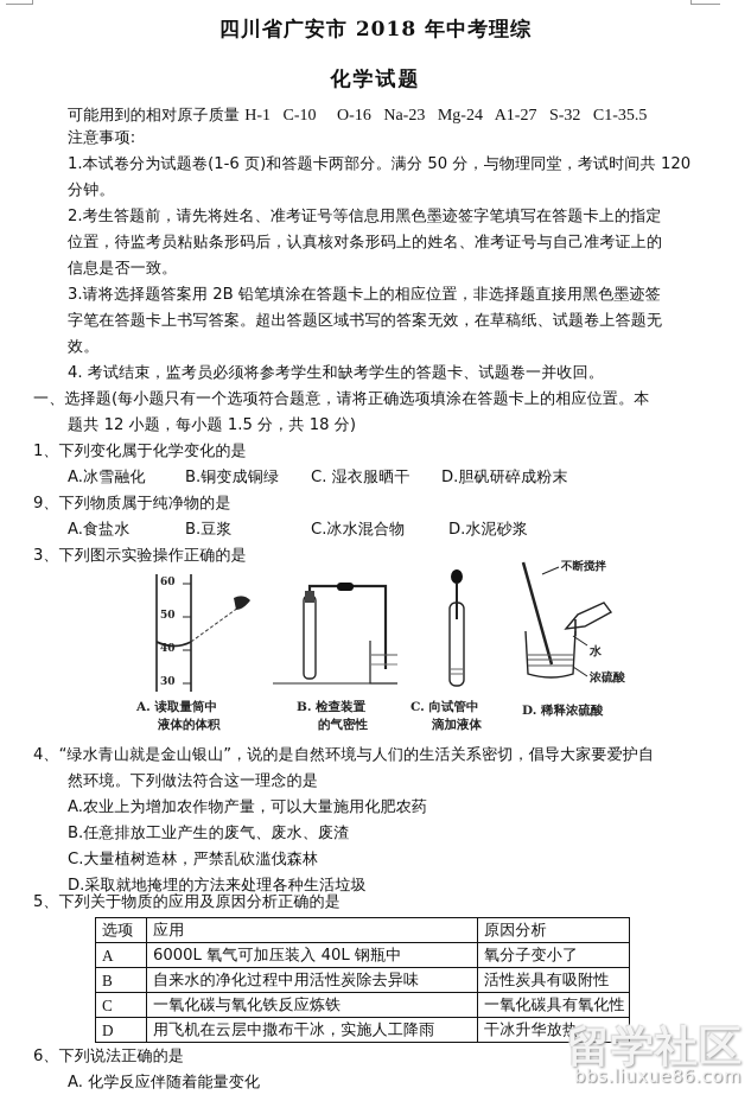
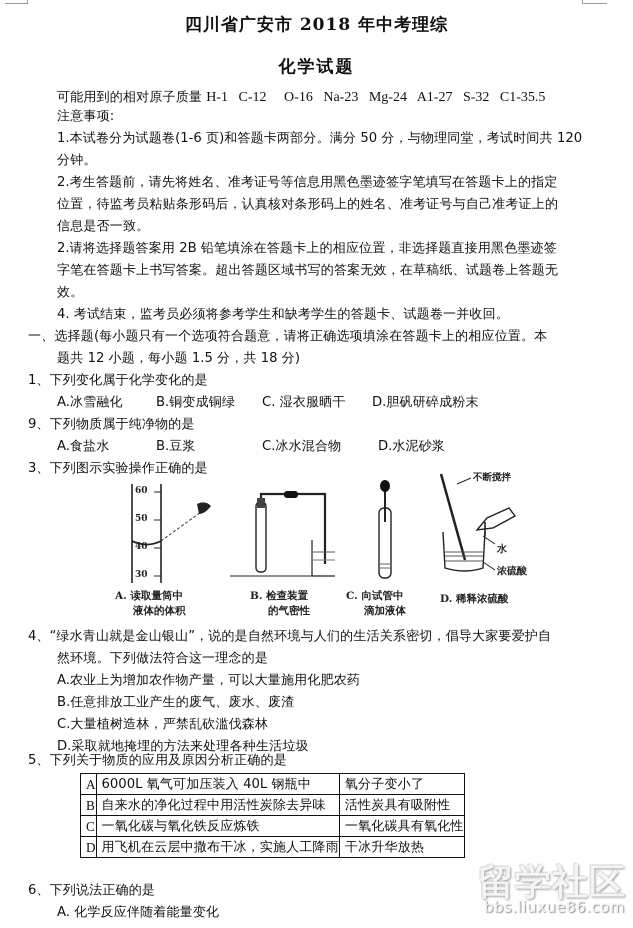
  四川省广安市 2018 年中考理综
  化学试题
- 可能用到的相对原子质量 H-1 C-10 O-16 Na-23 Mg-24 A1-27 S-32 C1-35.5
+ 可能用到的相对原子质量 H-1 C-12 O-16 Na-23 Mg-24 A1-27 S-32 C1-35.5
  注意事项:
  1.本试卷分为试题卷(1-6 页)和答题卡两部分。满分 50 分，与物理同堂，考试时间共 120
  分钟。
  2.考生答题前，请先将姓名、准考证号等信息用黑色墨迹签字笔填写在答题卡上的指定
  位置，待监考员粘贴条形码后，认真核对条形码上的姓名、准考证号与自己准考证上的
  信息是否一致。
- 3.请将选择题答案用 2B 铅笔填涂在答题卡上的相应位置，非选择题直接用黑色墨迹签
+ 2.请将选择题答案用 2B 铅笔填涂在答题卡上的相应位置，非选择题直接用黑色墨迹签
  字笔在答题卡上书写答案。超出答题区域书写的答案无效，在草稿纸、试题卷上答题无
  效。
  4. 考试结束，监考员必须将参考学生和缺考学生的答题卡、试题卷一并收回。
  一、选择题(每小题只有一个选项符合题意，请将正确选项填涂在答题卡上的相应位置。本
  题共 12 小题，每小题 1.5 分，共 18 分)
  1、下列变化属于化学变化的是
  A.冰雪融化 B.铜变成铜绿 C. 湿衣服晒干 D.胆矾研碎成粉末
  9、下列物质属于纯净物的是
  A.食盐水 B.豆浆 C.冰水混合物 D.水泥砂浆
  3、下列图示实验操作正确的是
  60
  50
  40
  30
  A. 读取量筒中
  液体的体积
  B. 检查装置
  的气密性
  C. 向试管中
  滴加液体
  不断搅拌
  水
  浓硫酸
  D. 稀释浓硫酸
  4、“绿水青山就是金山银山”，说的是自然环境与人们的生活关系密切，倡导大家要爱护自
  然环境。下列做法符合这一理念的是
  A.农业上为增加农作物产量，可以大量施用化肥农药
  B.任意排放工业产生的废气、废水、废渣
  C.大量植树造林，严禁乱砍滥伐森林
  D.采取就地掩埋的方法来处理各种生活垃圾
  5、下列关于物质的应用及原因分析正确的是
- 选项	应用	原因分析
  A	6000L 氧气可加压装入 40L 钢瓶中	氧分子变小了
  B	自来水的净化过程中用活性炭除去异味	活性炭具有吸附性
  C	一氧化碳与氧化铁反应炼铁	一氧化碳具有氧化性
  D	用飞机在云层中撒布干冰，实施人工降雨	干冰升华放热
  6、下列说法正确的是
  A. 化学反应伴随着能量变化
  留学社区
  bbs.liuxue86.com
